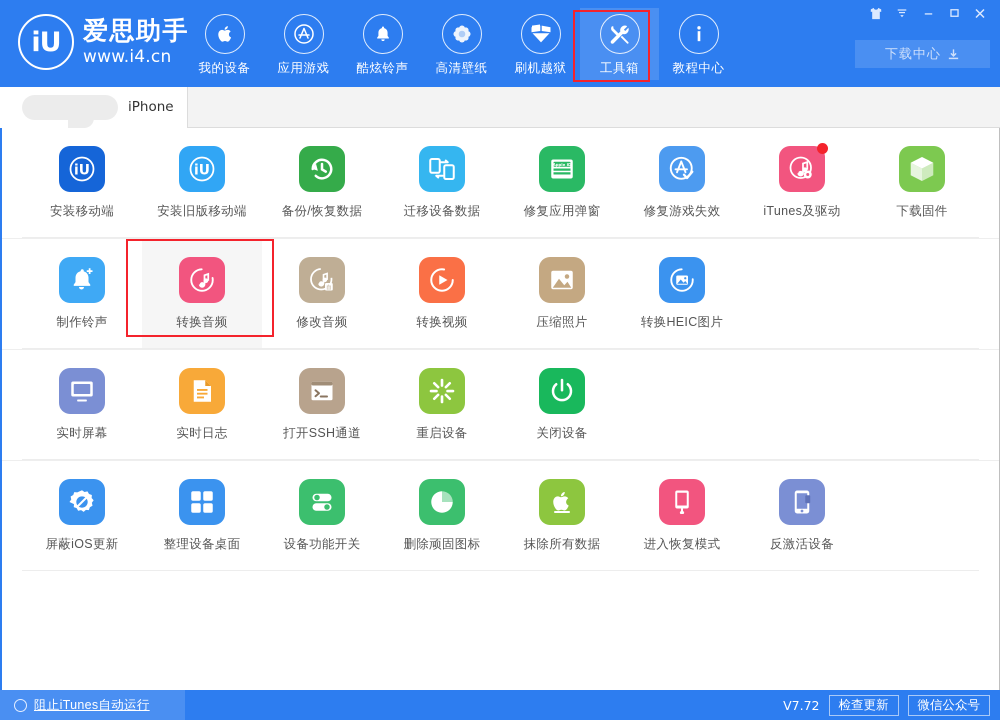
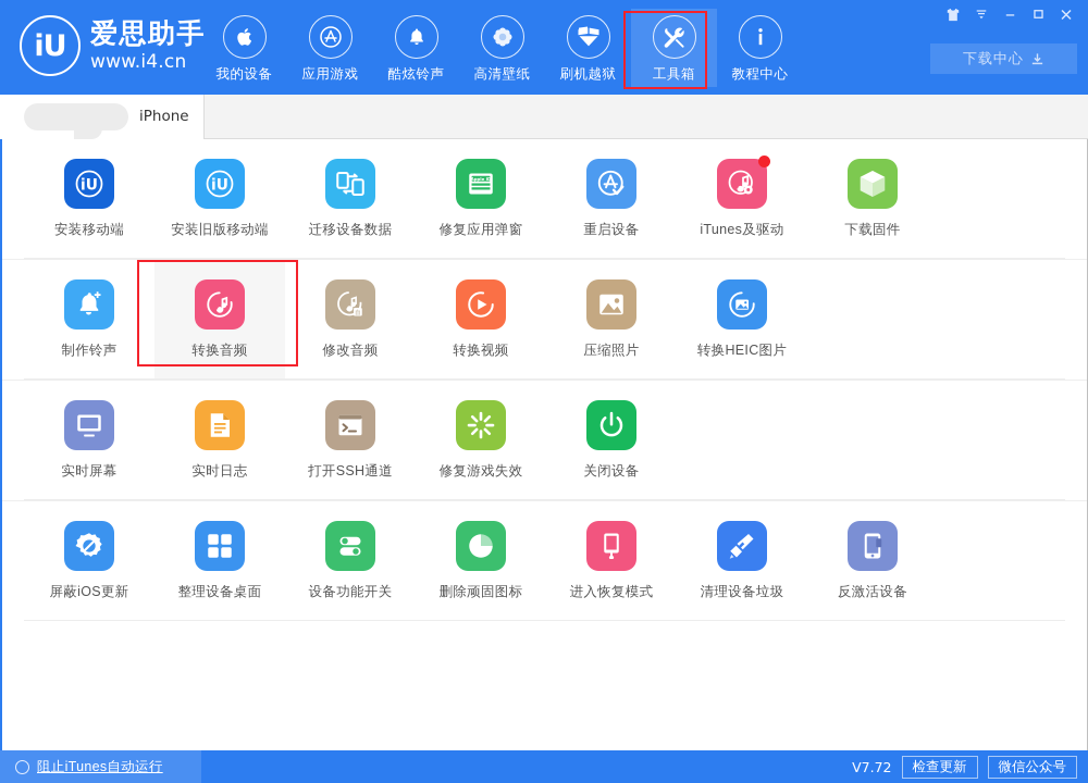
  iU
  爱思助手
  www.i4.cn
  我的设备
  应用游戏
  酷炫铃声
  高清壁纸
  刷机越狱
  工具箱
  教程中心
  下载中心
  iPhone
  iU
  安装移动端
  iU
  安装旧版移动端
- 备份/恢复数据
  迁移设备数据
  修复应用弹窗
- 修复游戏失效
+ 重启设备
  iTunes及驱动
  下载固件
  制作铃声
  转换音频
  修改音频
  转换视频
  压缩照片
  转换HEIC图片
  实时屏幕
  实时日志
  打开SSH通道
- 重启设备
+ 修复游戏失效
  关闭设备
  屏蔽iOS更新
  整理设备桌面
  设备功能开关
  删除顽固图标
- 抹除所有数据
  进入恢复模式
+ 清理设备垃圾
  反激活设备
  阻止iTunes自动运行
  V7.72
  检查更新
  微信公众号
